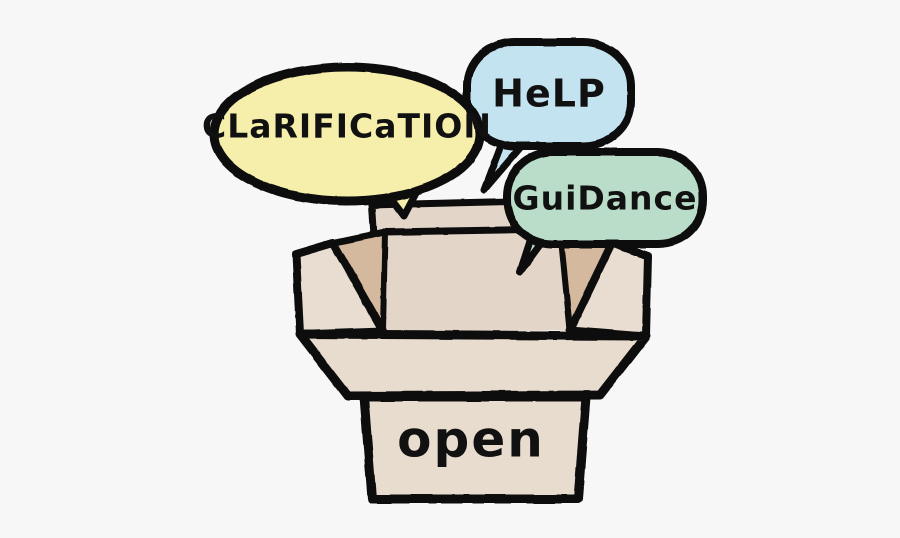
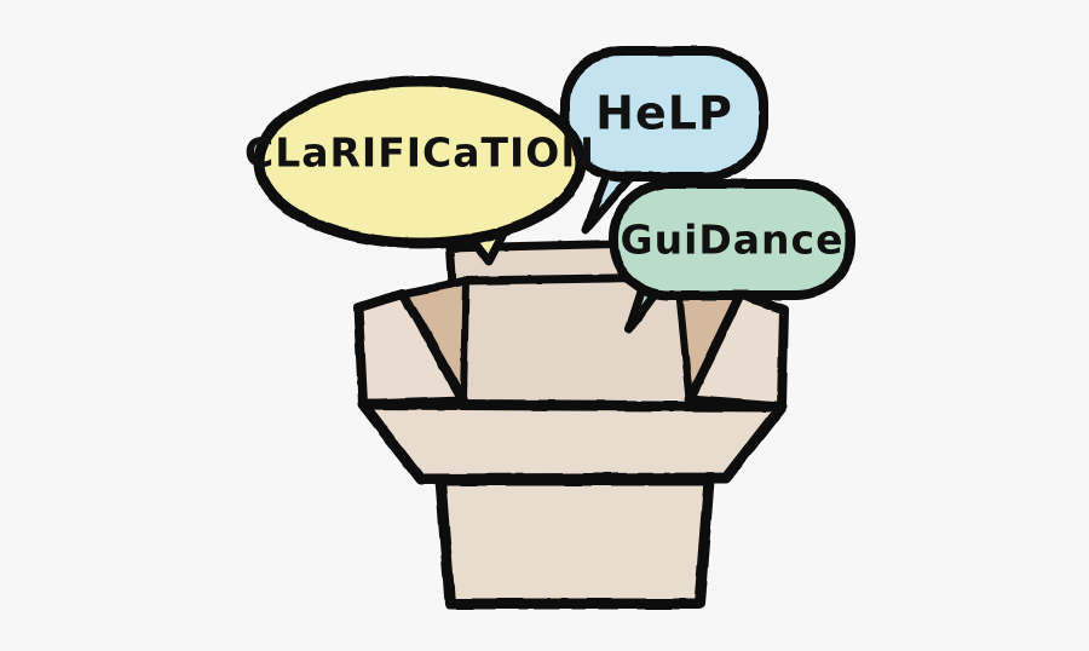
- open
  HeLP
  GuiDance
  CLaRIFICaTION
